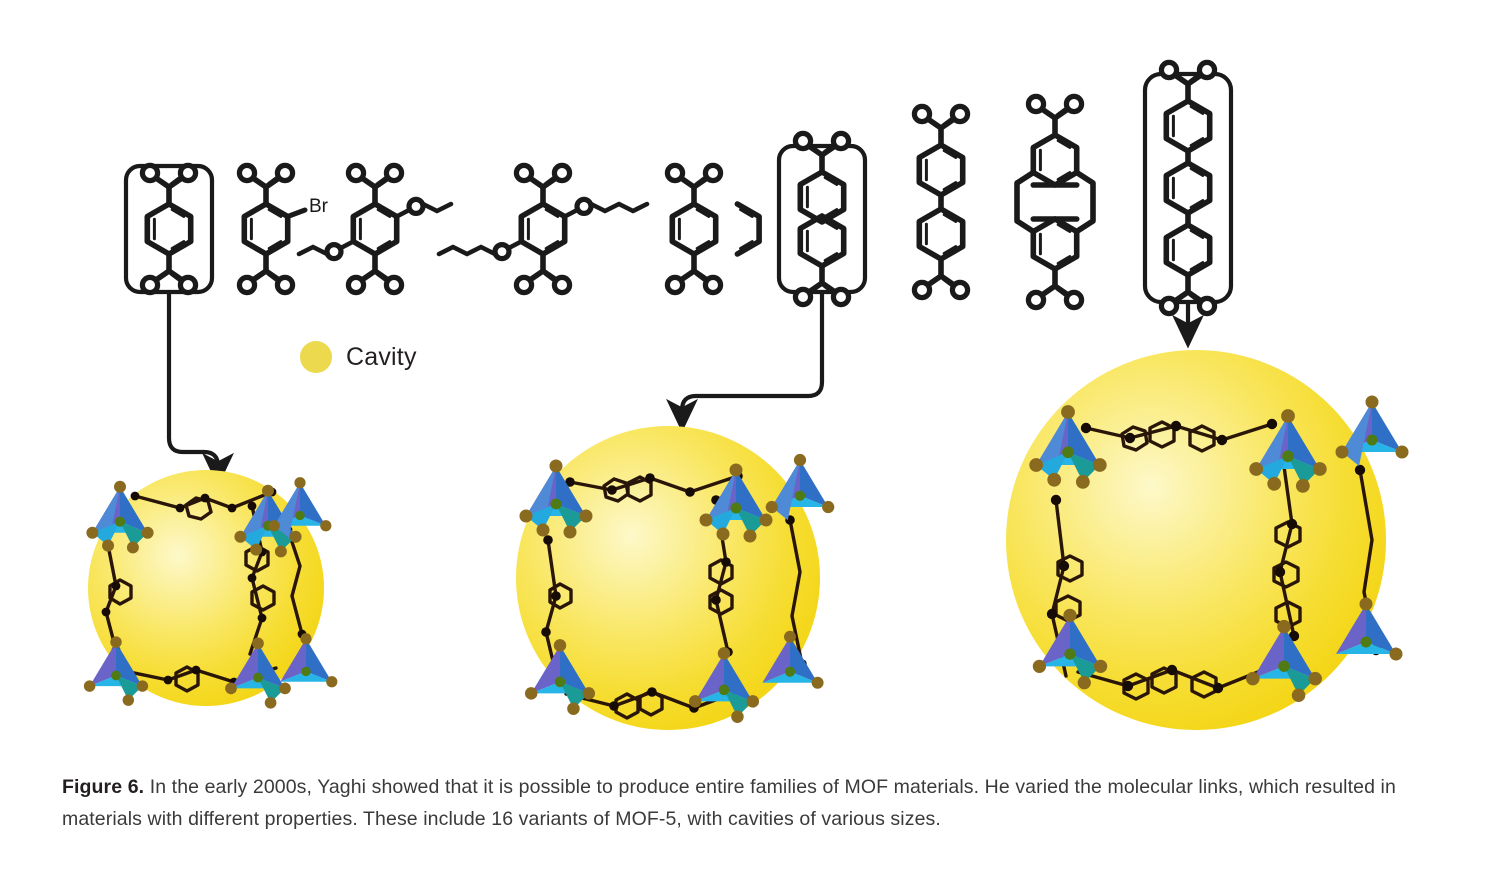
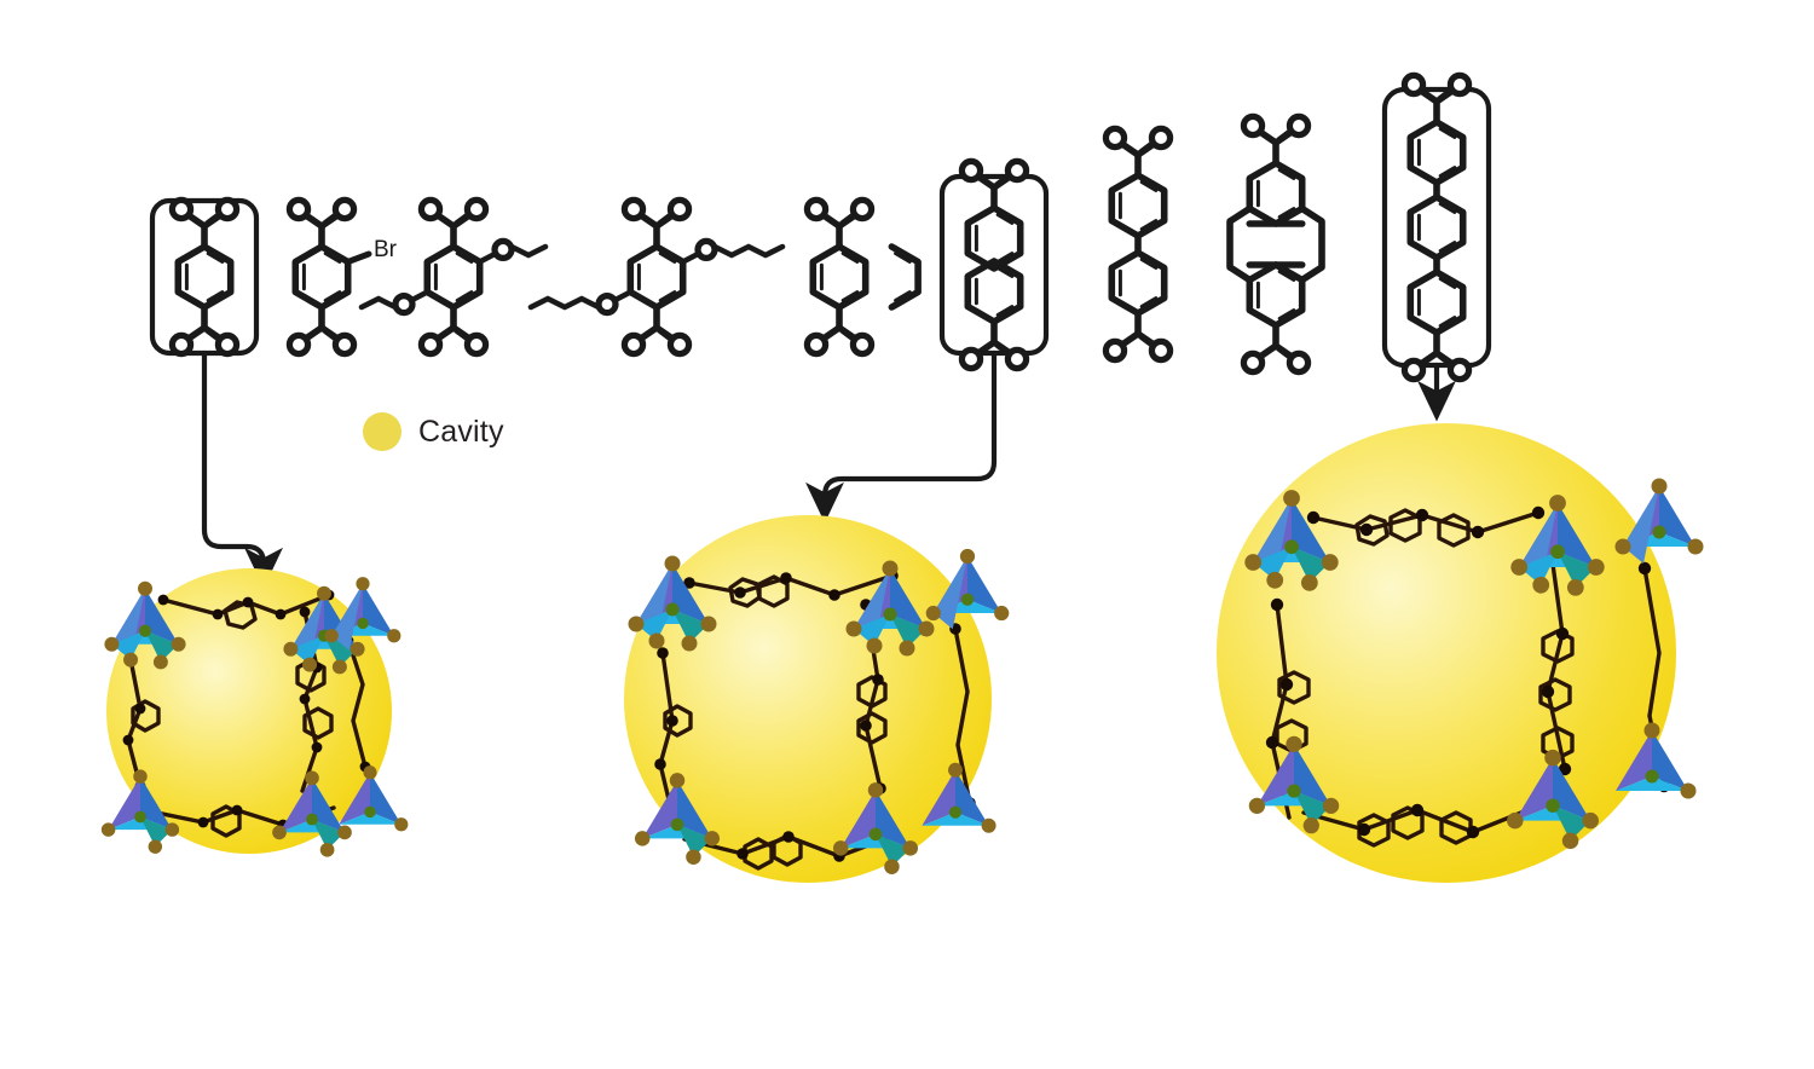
  Br
  Cavity
- Figure 6. In the early 2000s, Yaghi showed that it is possible to produce entire families of MOF materials. He varied the molecular links, which resulted in materials with different properties. These include 16 variants of MOF-5, with cavities of various sizes.
